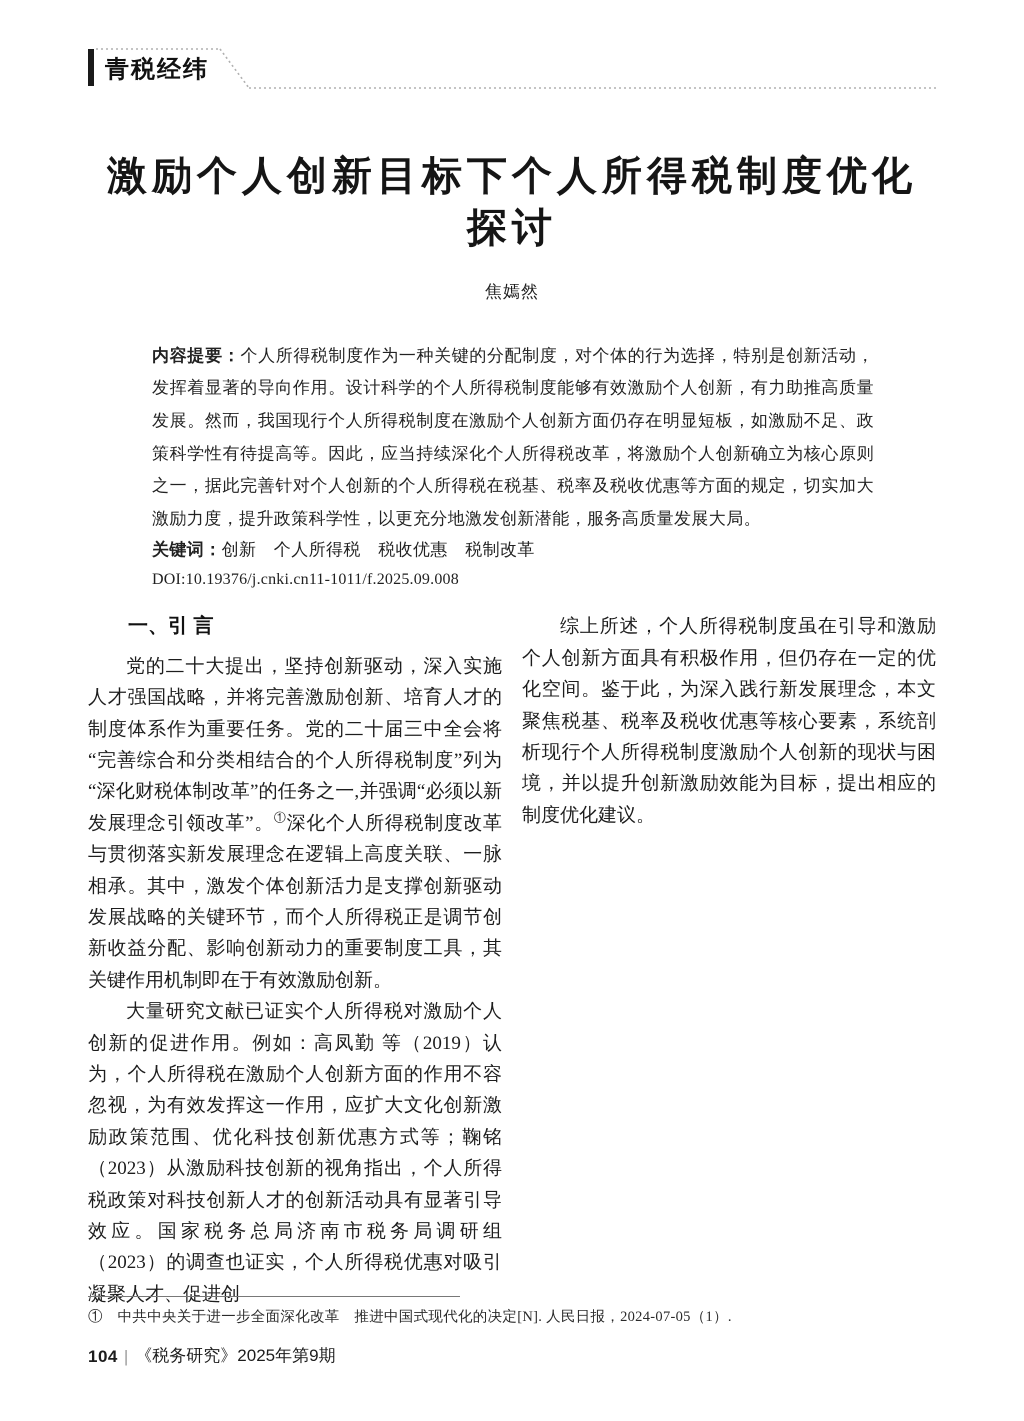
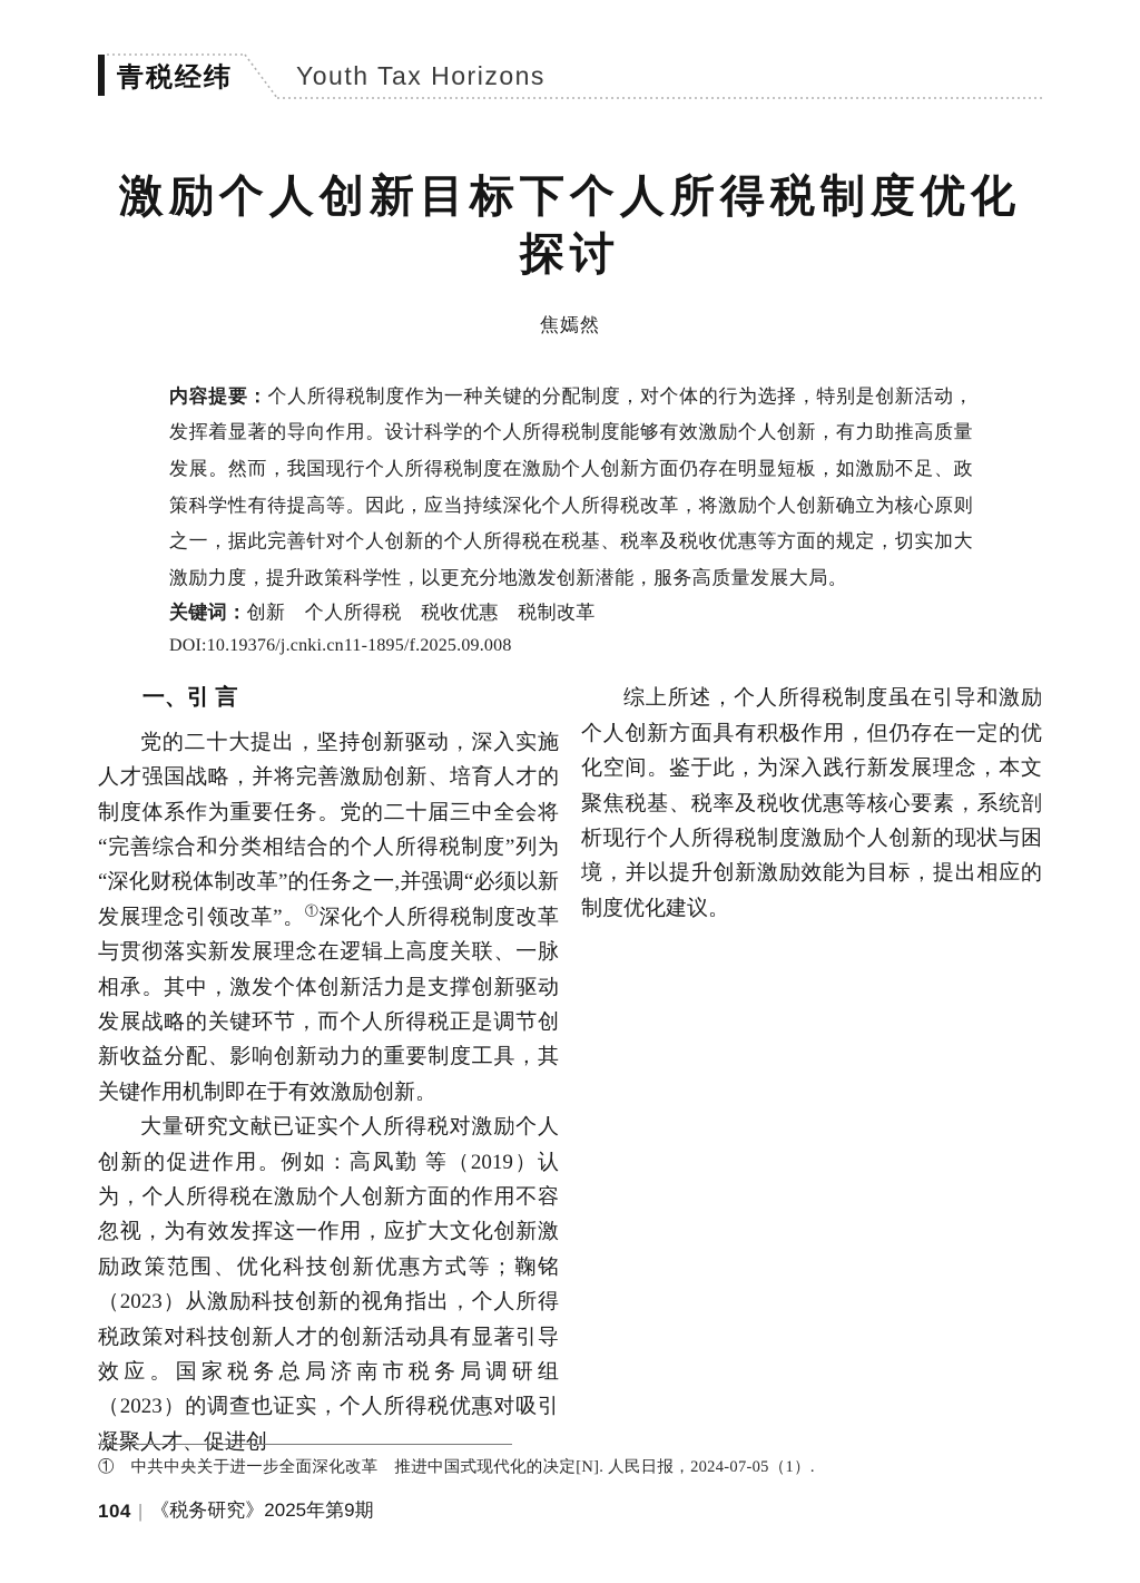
  青税经纬
+ Youth Tax Horizons
  激励个人创新目标下个人所得税制度优化探讨
  焦嫣然
  内容提要：个人所得税制度作为一种关键的分配制度，对个体的行为选择，特别是创新活动，发挥着显著的导向作用。设计科学的个人所得税制度能够有效激励个人创新，有力助推高质量发展。然而，我国现行个人所得税制度在激励个人创新方面仍存在明显短板，如激励不足、政策科学性有待提高等。因此，应当持续深化个人所得税改革，将激励个人创新确立为核心原则之一，据此完善针对个人创新的个人所得税在税基、税率及税收优惠等方面的规定，切实加大激励力度，提升政策科学性，以更充分地激发创新潜能，服务高质量发展大局。
  关键词：创新 个人所得税 税收优惠 税制改革
- DOI:10.19376/j.cnki.cn11-1011/f.2025.09.008
+ DOI:10.19376/j.cnki.cn11-1895/f.2025.09.008
  一、引 言
  党的二十大提出，坚持创新驱动，深入实施人才强国战略，并将完善激励创新、培育人才的制度体系作为重要任务。党的二十届三中全会将“完善综合和分类相结合的个人所得税制度”列为“深化财税体制改革”的任务之一,并强调“必须以新发展理念引领改革”。①深化个人所得税制度改革与贯彻落实新发展理念在逻辑上高度关联、一脉相承。其中，激发个体创新活力是支撑创新驱动发展战略的关键环节，而个人所得税正是调节创新收益分配、影响创新动力的重要制度工具，其关键作用机制即在于有效激励创新。
  大量研究文献已证实个人所得税对激励个人创新的促进作用。例如：高凤勤 等（2019）认为，个人所得税在激励个人创新方面的作用不容忽视，为有效发挥这一作用，应扩大文化创新激励政策范围、优化科技创新优惠方式等；鞠铭（2023）从激励科技创新的视角指出，个人所得税政策对科技创新人才的创新活动具有显著引导效应。国家税务总局济南市税务局调研组（2023）的调查也证实，个人所得税优惠对吸引凝聚人才、促进创
  综上所述，个人所得税制度虽在引导和激励个人创新方面具有积极作用，但仍存在一定的优化空间。鉴于此，为深入践行新发展理念，本文聚焦税基、税率及税收优惠等核心要素，系统剖析现行个人所得税制度激励个人创新的现状与困境，并以提升创新激励效能为目标，提出相应的制度优化建议。
  ① 中共中央关于进一步全面深化改革 推进中国式现代化的决定[N]. 人民日报，2024-07-05（1）.
  104
  |
  《税务研究》2025年第9期
